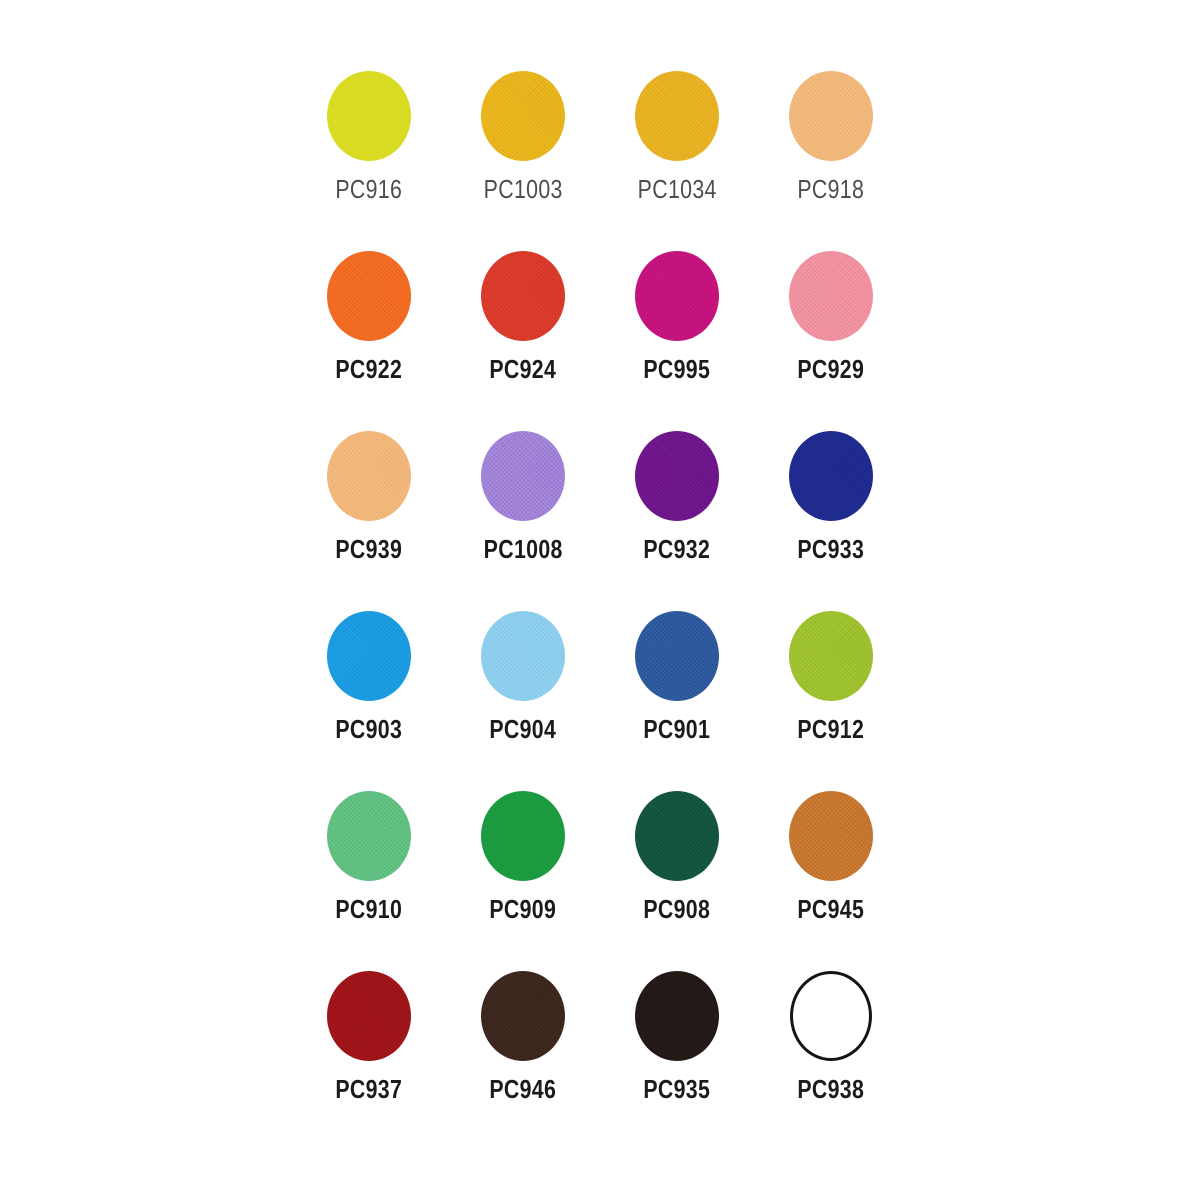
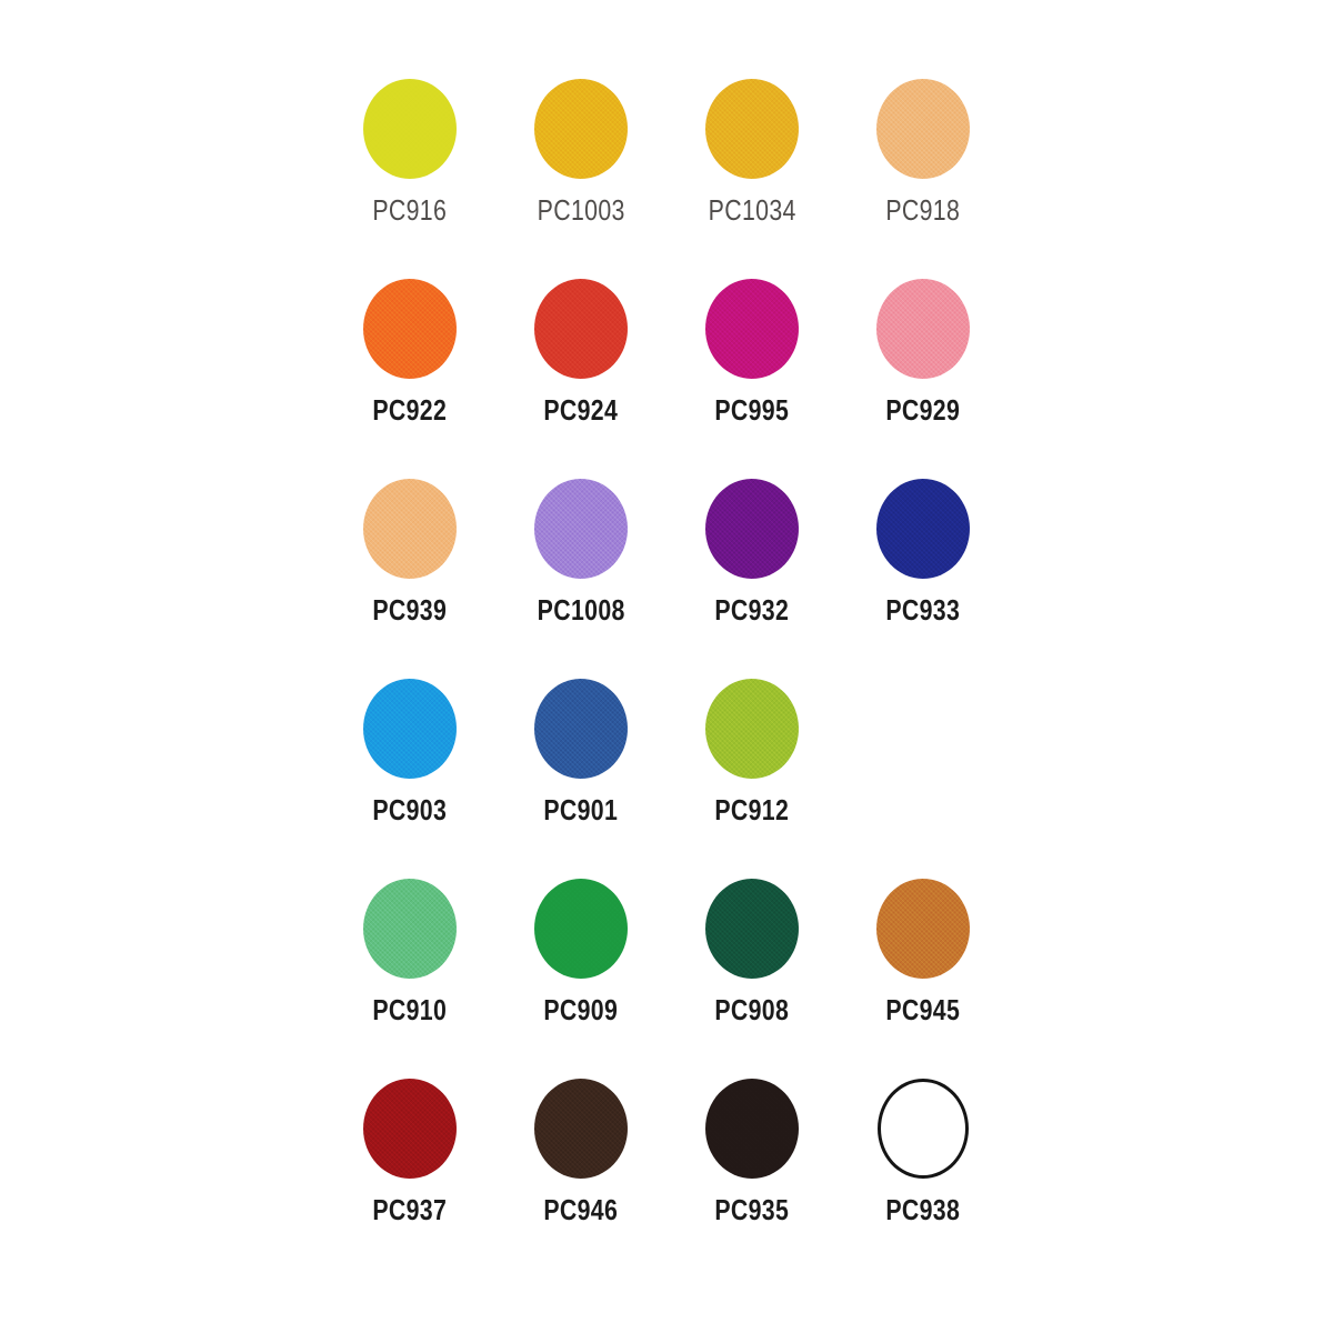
  PC916
  PC1003
  PC1034
  PC918
  PC922
  PC924
  PC995
  PC929
  PC939
  PC1008
  PC932
  PC933
  PC903
- PC904
  PC901
  PC912
  PC910
  PC909
  PC908
  PC945
  PC937
  PC946
  PC935
  PC938
